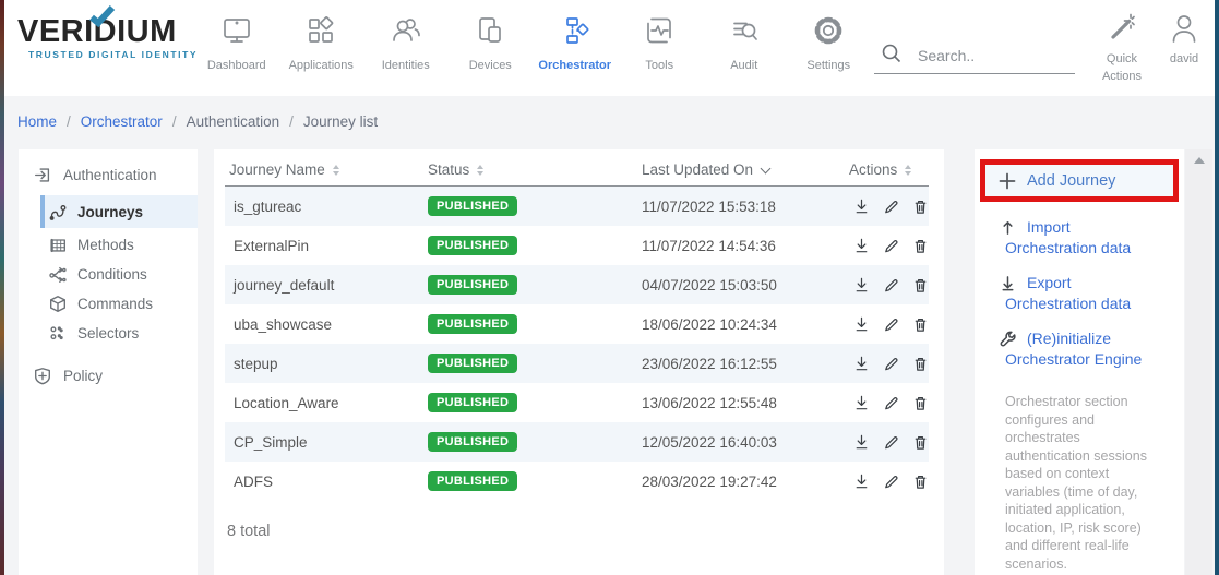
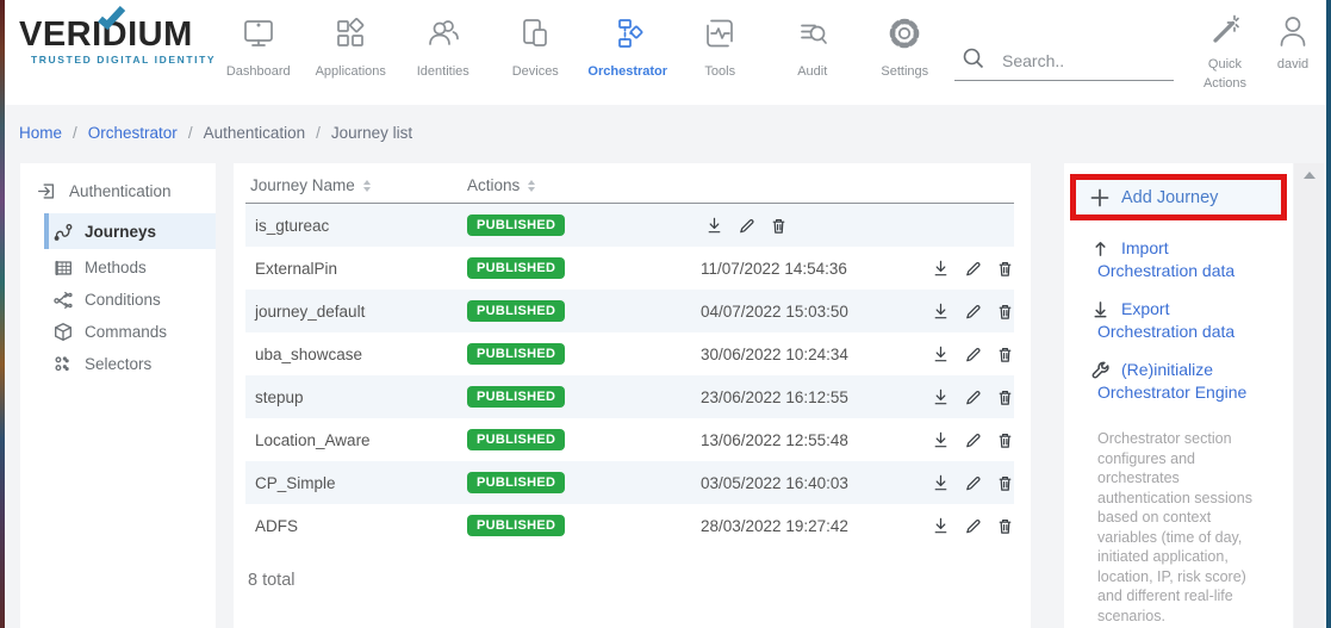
  VERIDIUM
  TRUSTED DIGITAL IDENTITY
  Dashboard
  Applications
  Identities
  Devices
  Orchestrator
  Tools
  Audit
  Settings
  Search..
  Quick
  Actions
  david
  Home
  /
  Orchestrator
  /
  Authentication
  /
  Journey list
  Authentication
  Journeys
  Methods
  Conditions
  Commands
  Selectors
- Policy
  Journey Name
- Status
- Last Updated On
  Actions
  is_gtureac
  PUBLISHED
- 11/07/2022 15:53:18
  ExternalPin
  PUBLISHED
  11/07/2022 14:54:36
  journey_default
  PUBLISHED
  04/07/2022 15:03:50
  uba_showcase
  PUBLISHED
- 18/06/2022 10:24:34
+ 30/06/2022 10:24:34
  stepup
  PUBLISHED
  23/06/2022 16:12:55
  Location_Aware
  PUBLISHED
  13/06/2022 12:55:48
  CP_Simple
  PUBLISHED
- 12/05/2022 16:40:03
+ 03/05/2022 16:40:03
  ADFS
  PUBLISHED
  28/03/2022 19:27:42
  8 total
  Add Journey
  Import
  Orchestration data
  Export
  Orchestration data
  (Re)initialize
  Orchestrator Engine
  Orchestrator section configures and orchestrates authentication sessions based on context variables (time of day, initiated application, location, IP, risk score) and different real-life scenarios.
